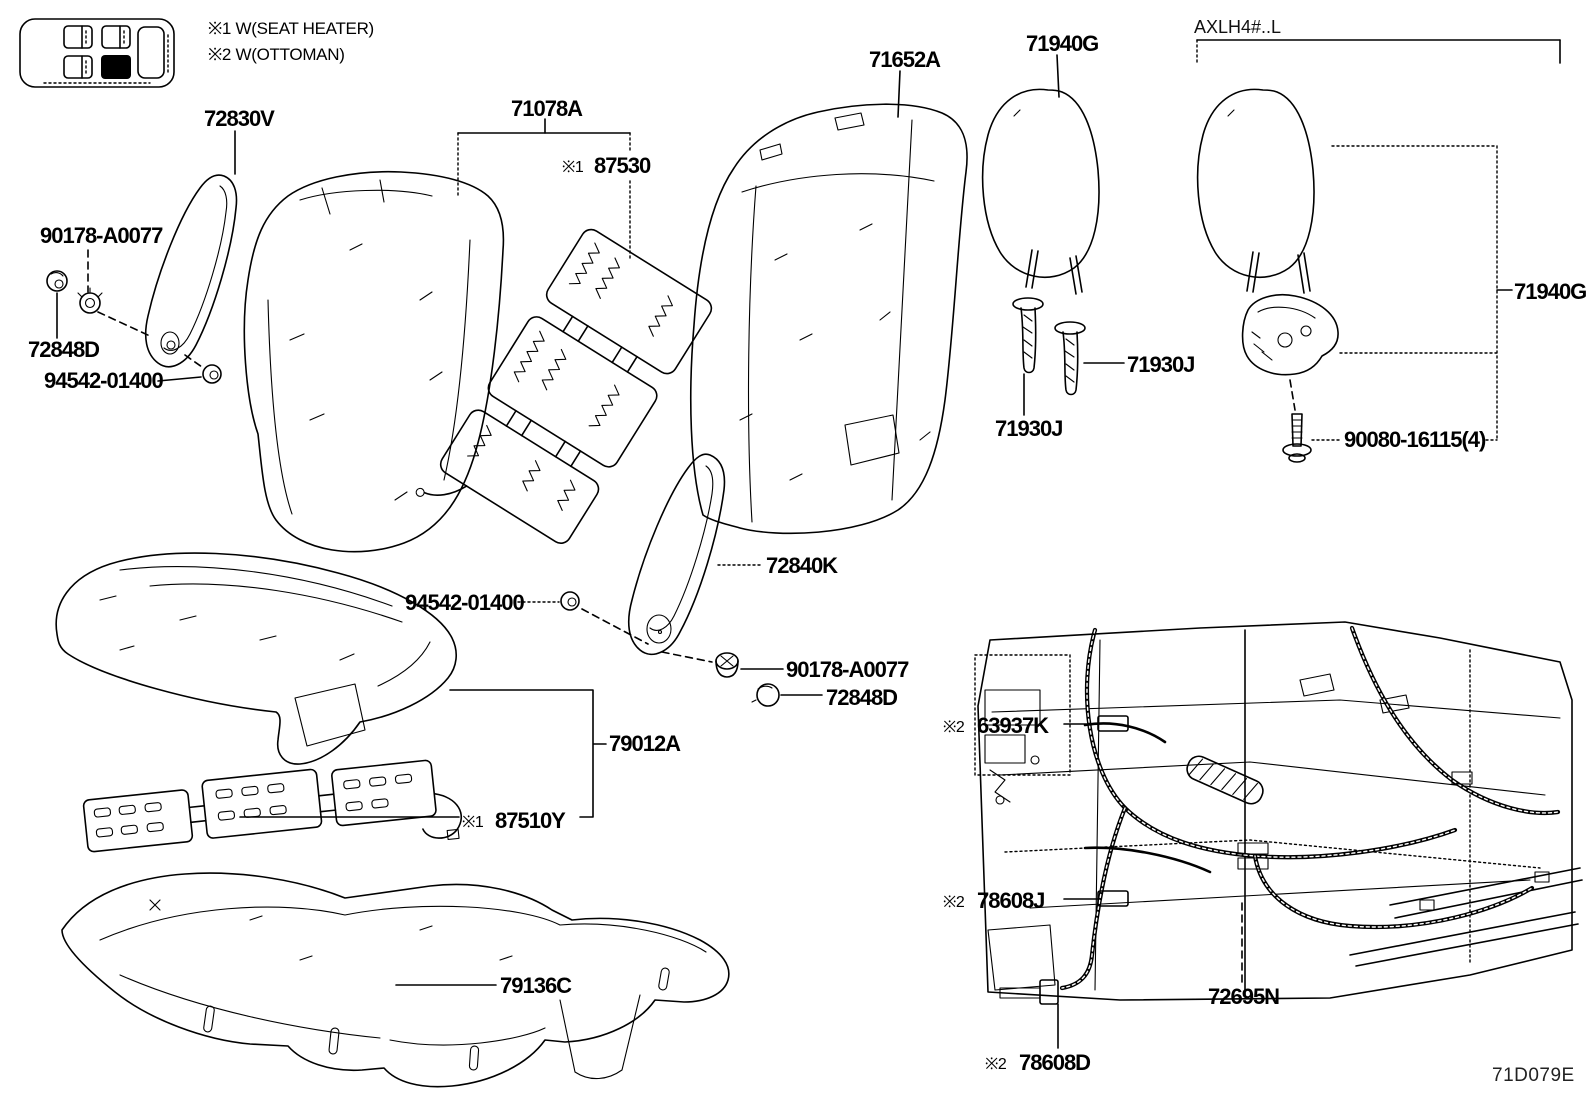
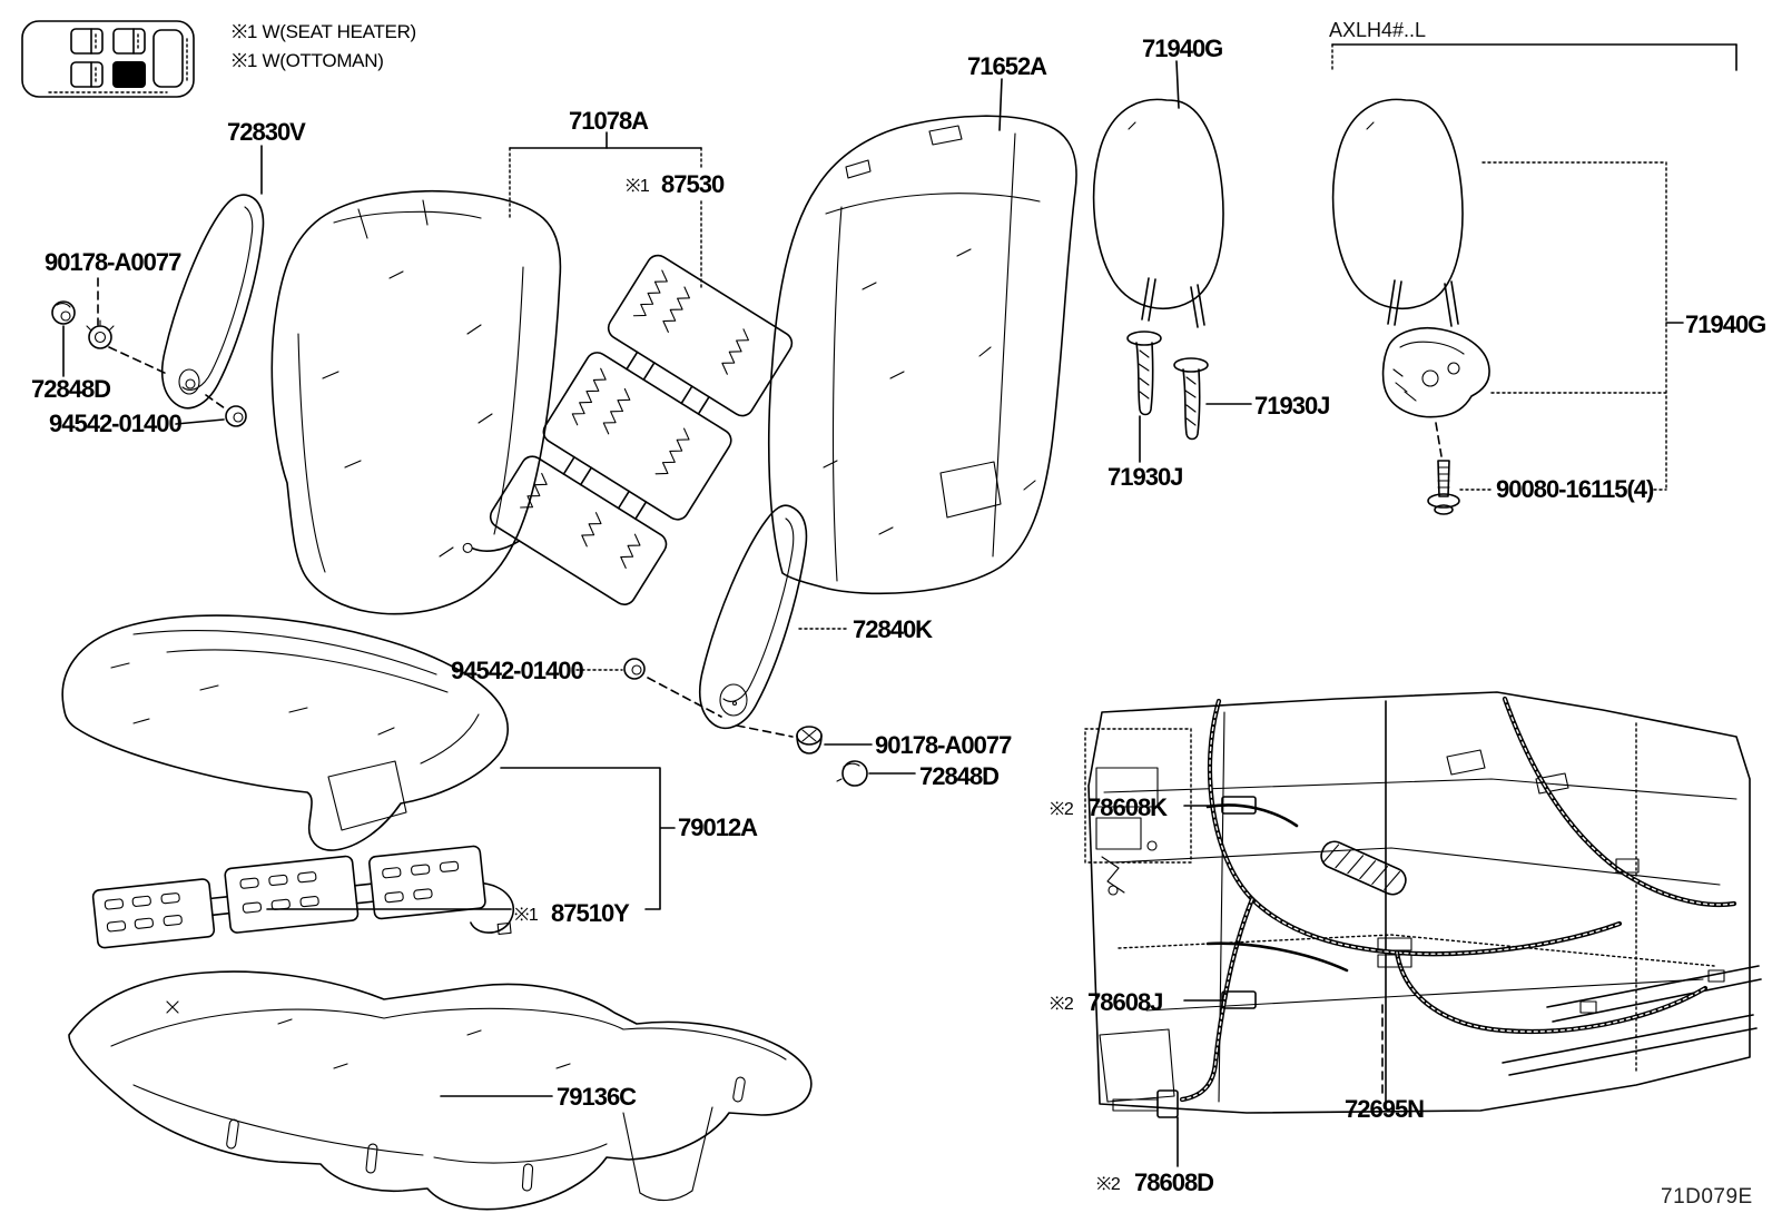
  ※1 W(SEAT HEATER)
- ※2 W(OTTOMAN)
+ ※1 W(OTTOMAN)
  72830V
  90178-A0077
  72848D
  94542-01400
  71078A
  ※1
  87530
  71652A
  71940G
  71930J
  71930J
  AXLH4#..L
  90080-16115(4)
  71940G
  72840K
  94542-01400
  90178-A0077
  72848D
  79012A
  ※1
  87510Y
  79136C
  ※2
- 63937K
+ 78608K
  ※2
  78608J
  ※2
  78608D
  72695N
  71D079E
